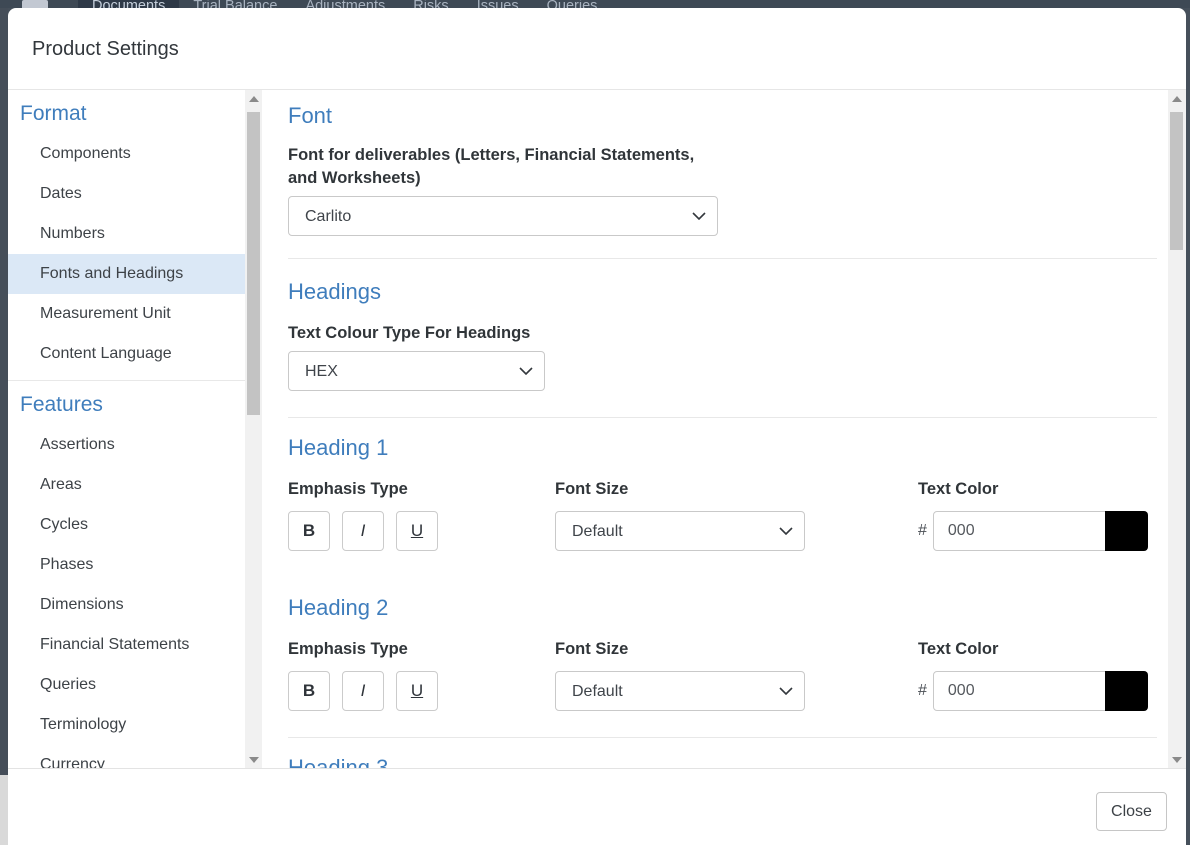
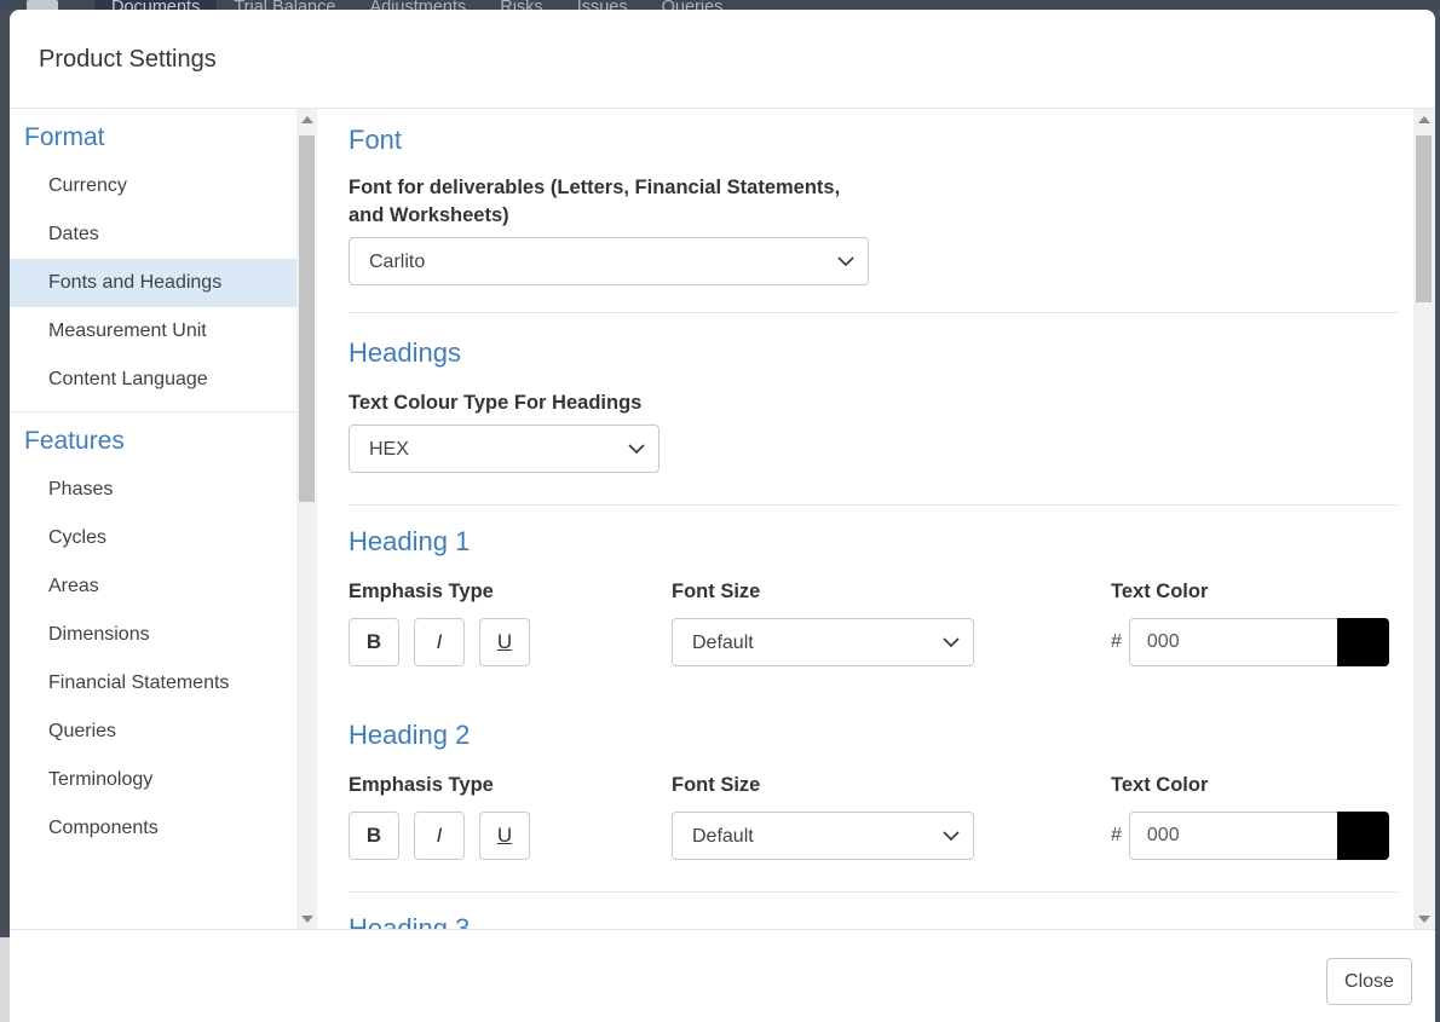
  Documents
  Trial Balance
  Adjustments
  Risks
  Issues
  Queries
  Product Settings
  Format
- Components
+ Currency
  Dates
- Numbers
  Fonts and Headings
  Measurement Unit
  Content Language
  Features
- Assertions
- Areas
+ Phases
  Cycles
- Phases
+ Areas
  Dimensions
  Financial Statements
  Queries
  Terminology
- Currency
+ Components
  Font
  Font for deliverables (Letters, Financial Statements, and Worksheets)
  Carlito
  Headings
  Text Colour Type For Headings
  HEX
  Heading 1
  Emphasis Type
  B
  I
  U
  Font Size
  Default
  Text Color
  #
  000
  Heading 2
  Emphasis Type
  B
  I
  U
  Font Size
  Default
  Text Color
  #
  000
  Close
